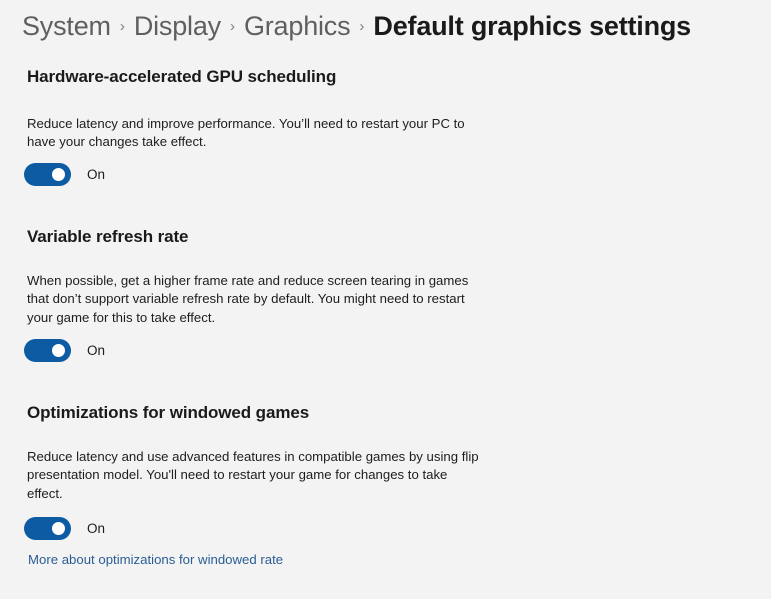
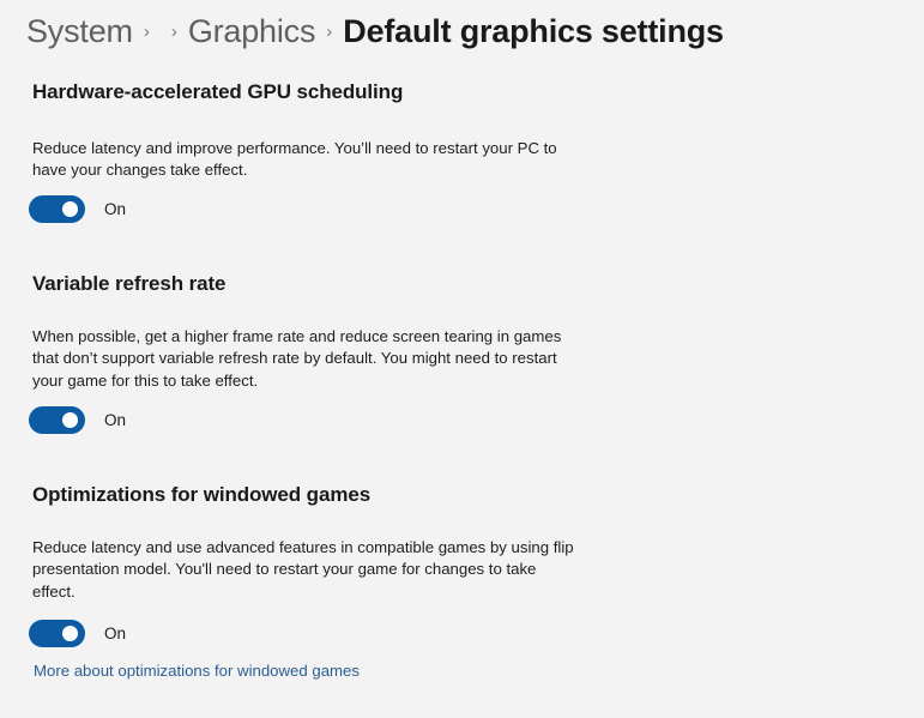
  System
  ›
- Display
  ›
  Graphics
  ›
  Default graphics settings
  Hardware-accelerated GPU scheduling
  Reduce latency and improve performance. You’ll need to restart your PC to have your changes take effect.
  On
  Variable refresh rate
  When possible, get a higher frame rate and reduce screen tearing in games that don’t support variable refresh rate by default. You might need to restart your game for this to take effect.
  On
  Optimizations for windowed games
  Reduce latency and use advanced features in compatible games by using flip presentation model. You'll need to restart your game for changes to take effect.
  On
- More about optimizations for windowed rate
+ More about optimizations for windowed games
